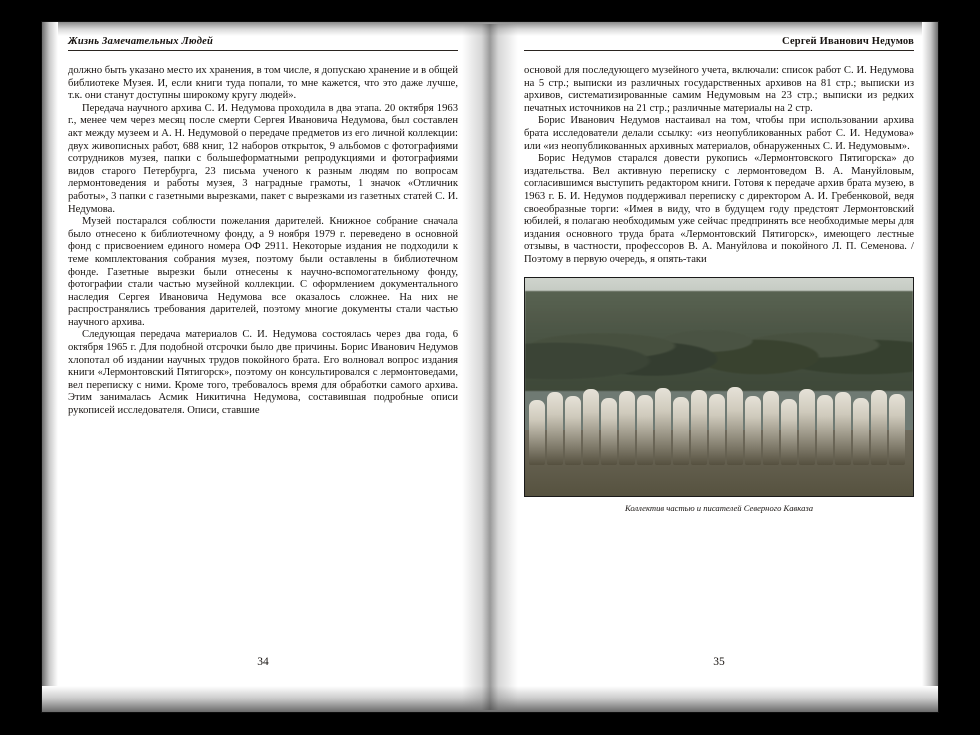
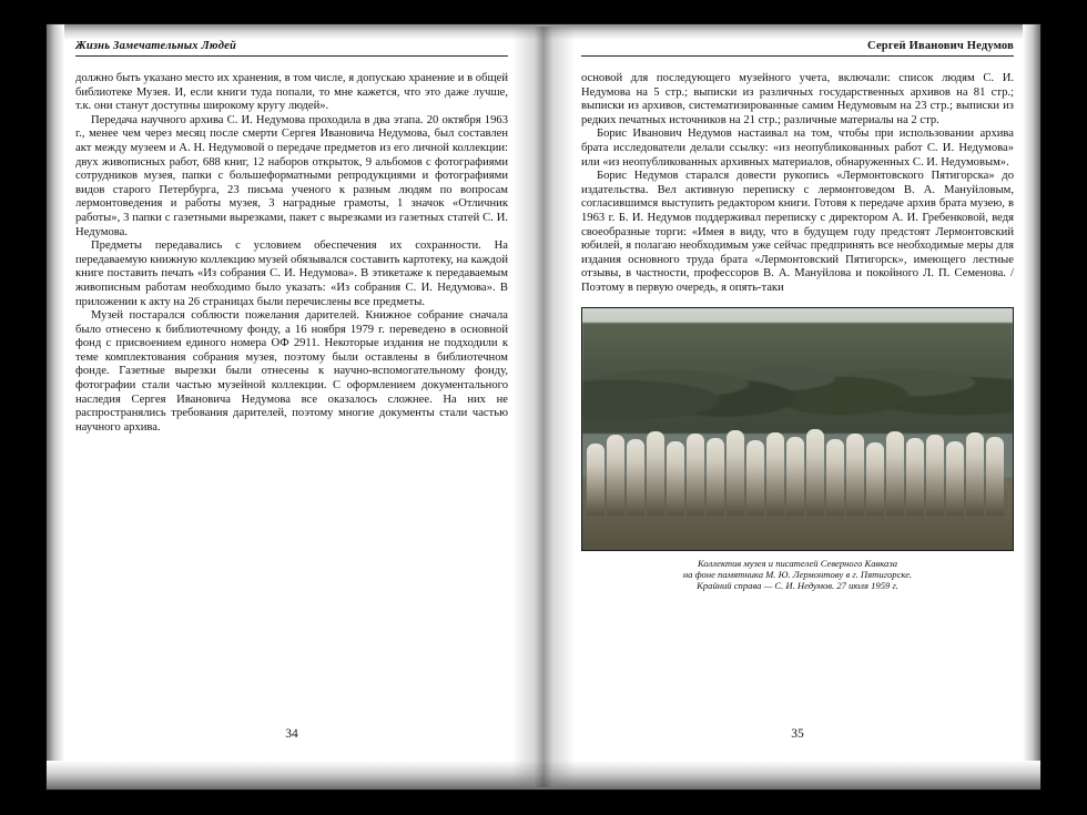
  Жизнь Замечательных Людей
  должно быть указано место их хранения, в том числе, я допускаю хранение и в общей библиотеке Музея. И, если книги туда попали, то мне кажется, что это даже лучше, т.к. они станут доступны широкому кругу людей».
  Передача научного архива С. И. Недумова проходила в два этапа. 20 октября 1963 г., менее чем через месяц после смерти Сергея Ивановича Недумова, был составлен акт между музеем и А. Н. Недумовой о передаче предметов из его личной коллекции: двух живописных работ, 688 книг, 12 наборов открыток, 9 альбомов с фотографиями сотрудников музея, папки с большеформатными репродукциями и фотографиями видов старого Петербурга, 23 письма ученого к разным людям по вопросам лермонтоведения и работы музея, 3 наградные грамоты, 1 значок «Отличник работы», 3 папки с газетными вырезками, пакет с вырезками из газетных статей С. И. Недумова.
+ Предметы передавались с условием обеспечения их сохранности. На передаваемую книжную коллекцию музей обязывался составить картотеку, на каждой книге поставить печать «Из собрания С. И. Недумова». В этикетаже к передаваемым живописным работам необходимо было указать: «Из собрания С. И. Недумова». В приложении к акту на 26 страницах были перечислены все предметы.
- Музей постарался соблюсти пожелания дарителей. Книжное собрание сначала было отнесено к библиотечному фонду, а 9 ноября 1979 г. переведено в основной фонд с присвоением единого номера ОФ 2911. Некоторые издания не подходили к теме комплектования собрания музея, поэтому были оставлены в библиотечном фонде. Газетные вырезки были отнесены к научно-вспомогательному фонду, фотографии стали частью музейной коллекции. С оформлением документального наследия Сергея Ивановича Недумова все оказалось сложнее. На них не распространялись требования дарителей, поэтому многие документы стали частью научного архива.
+ Музей постарался соблюсти пожелания дарителей. Книжное собрание сначала было отнесено к библиотечному фонду, а 16 ноября 1979 г. переведено в основной фонд с присвоением единого номера ОФ 2911. Некоторые издания не подходили к теме комплектования собрания музея, поэтому были оставлены в библиотечном фонде. Газетные вырезки были отнесены к научно-вспомогательному фонду, фотографии стали частью музейной коллекции. С оформлением документального наследия Сергея Ивановича Недумова все оказалось сложнее. На них не распространялись требования дарителей, поэтому многие документы стали частью научного архива.
- Следующая передача материалов С. И. Недумова состоялась через два года, 6 октября 1965 г. Для подобной отсрочки было две причины. Борис Иванович Недумов хлопотал об издании научных трудов покойного брата. Его волновал вопрос издания книги «Лермонтовский Пятигорск», поэтому он консультировался с лермонтоведами, вел переписку с ними. Кроме того, требовалось время для обработки самого архива. Этим занималась Асмик Никитична Недумова, составившая подробные описи рукописей исследователя. Описи, ставшие
  34
  Сергей Иванович Недумов
- основой для последующего музейного учета, включали: список работ С. И. Недумова на 5 стр.; выписки из различных государственных архивов на 81 стр.; выписки из архивов, систематизированные самим Недумовым на 23 стр.; выписки из редких печатных источников на 21 стр.; различные материалы на 2 стр.
+ основой для последующего музейного учета, включали: список людям С. И. Недумова на 5 стр.; выписки из различных государственных архивов на 81 стр.; выписки из архивов, систематизированные самим Недумовым на 23 стр.; выписки из редких печатных источников на 21 стр.; различные материалы на 2 стр.
  Борис Иванович Недумов настаивал на том, чтобы при использовании архива брата исследователи делали ссылку: «из неопубликованных работ С. И. Недумова» или «из неопубликованных архивных материалов, обнаруженных С. И. Недумовым».
  Борис Недумов старался довести рукопись «Лермонтовского Пятигорска» до издательства. Вел активную переписку с лермонтоведом В. А. Мануйловым, согласившимся выступить редактором книги. Готовя к передаче архив брата музею, в 1963 г. Б. И. Недумов поддерживал переписку с директором А. И. Гребенковой, ведя своеобразные торги: «Имея в виду, что в будущем году предстоят Лермонтовский юбилей, я полагаю необходимым уже сейчас предпринять все необходимые меры для издания основного труда брата «Лермонтовский Пятигорск», имеющего лестные отзывы, в частности, профессоров В. А. Мануйлова и покойного Л. П. Семенова. / Поэтому в первую очередь, я опять-таки
- Коллектив частью и писателей Северного Кавказа
+ Коллектив музея и писателей Северного Кавказа
+ на фоне памятника М. Ю. Лермонтову в г. Пятигорске.
+ Крайний справа — С. И. Недумов. 27 июля 1959 г.
  35
